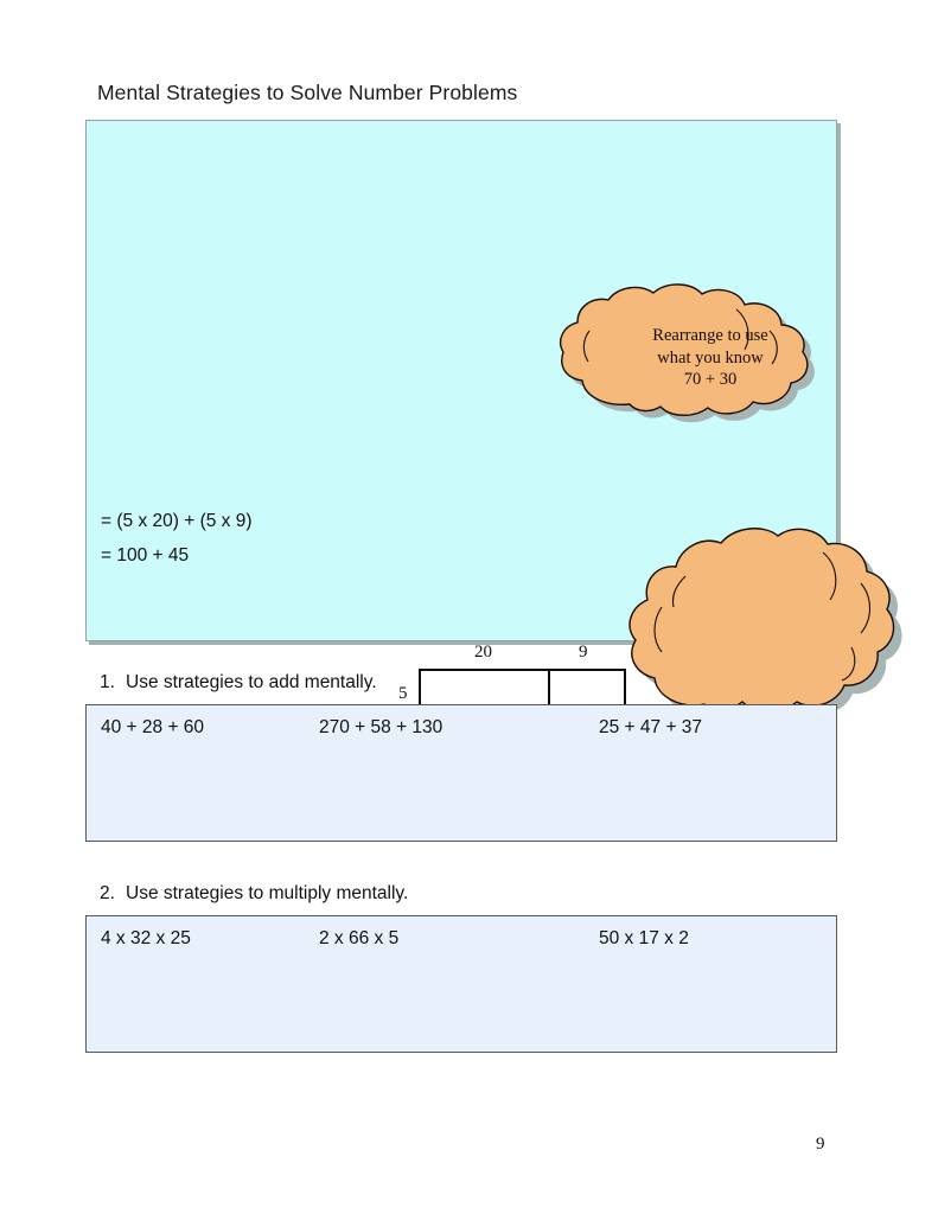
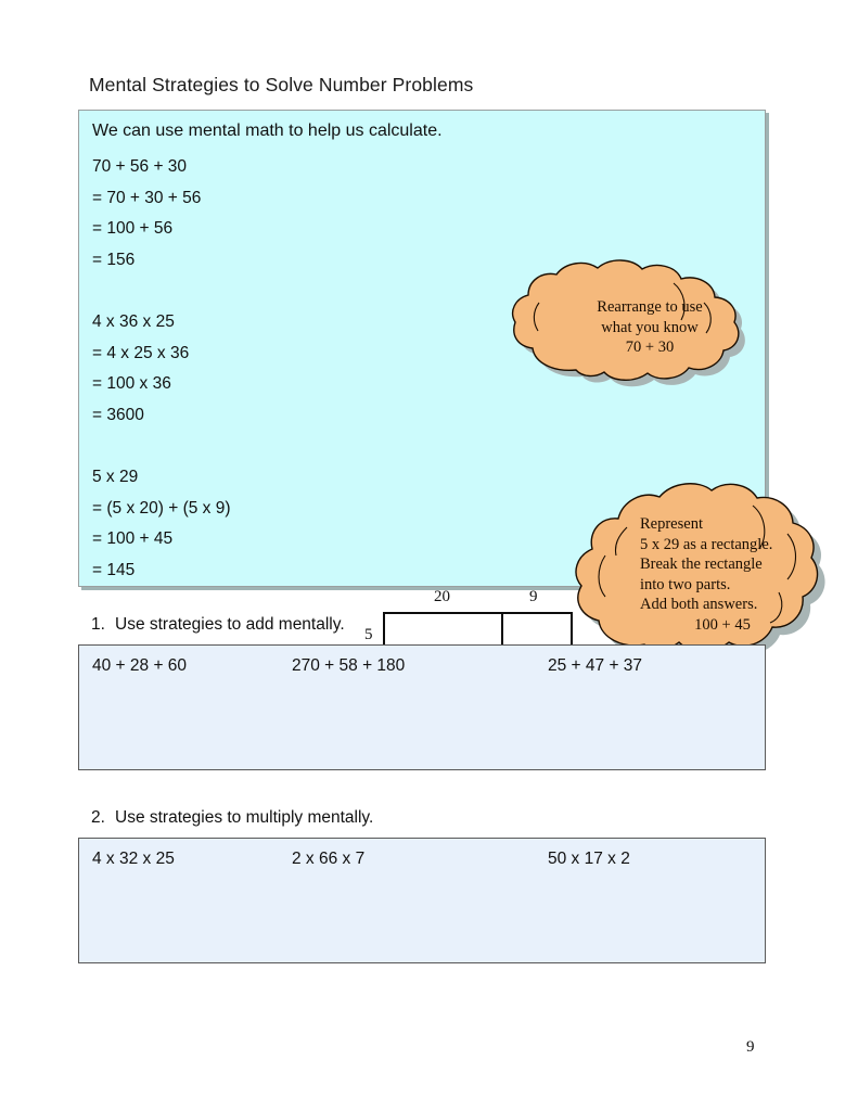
  Mental Strategies to Solve Number Problems
+ We can use mental math to help us calculate.
+ 70 + 56 + 30
+ = 70 + 30 + 56
+ = 100 + 56
+ = 156
+ 4 x 36 x 25
+ = 4 x 25 x 36
+ = 100 x 36
+ = 3600
+ 5 x 29
  = (5 x 20) + (5 x 9)
  = 100 + 45
+ = 145
  Rearrange to use
  what you know
  70 + 30
+ Represent
+ 5 x 29 as a rectangle.
+ Break the rectangle
+ into two parts.
+ Add both answers.
+ 100 + 45
  20
  9
  5
  1. Use strategies to add mentally.
  40 + 28 + 60
- 270 + 58 + 130
+ 270 + 58 + 180
  25 + 47 + 37
  2. Use strategies to multiply mentally.
  4 x 32 x 25
- 2 x 66 x 5
+ 2 x 66 x 7
  50 x 17 x 2
  9
